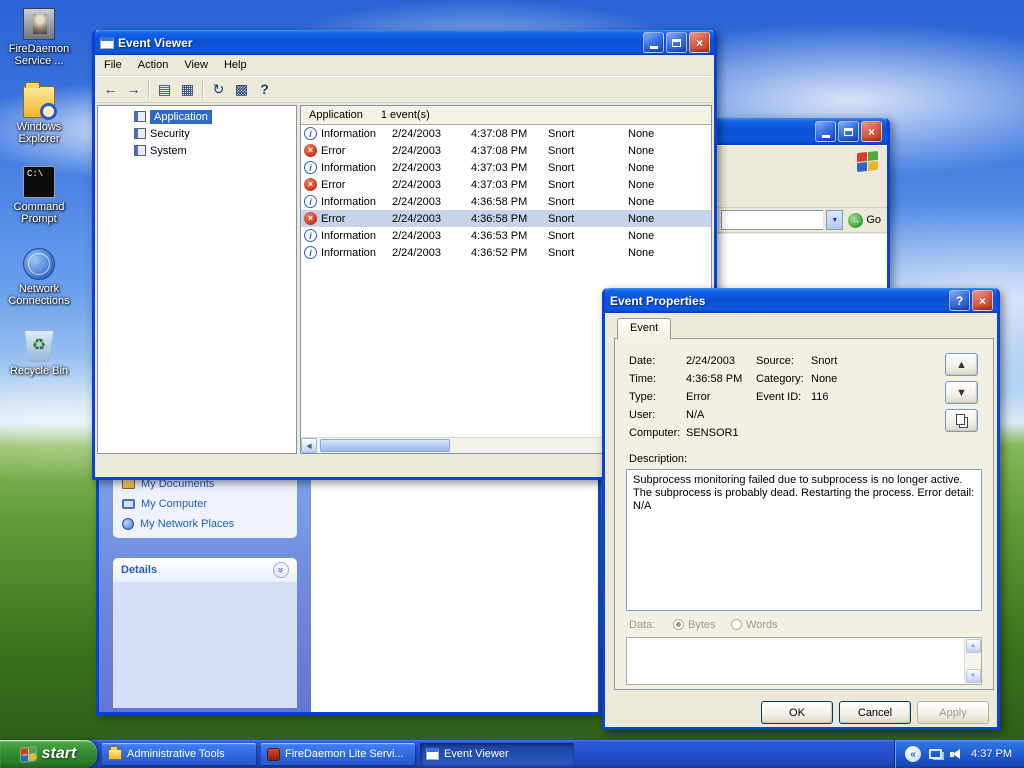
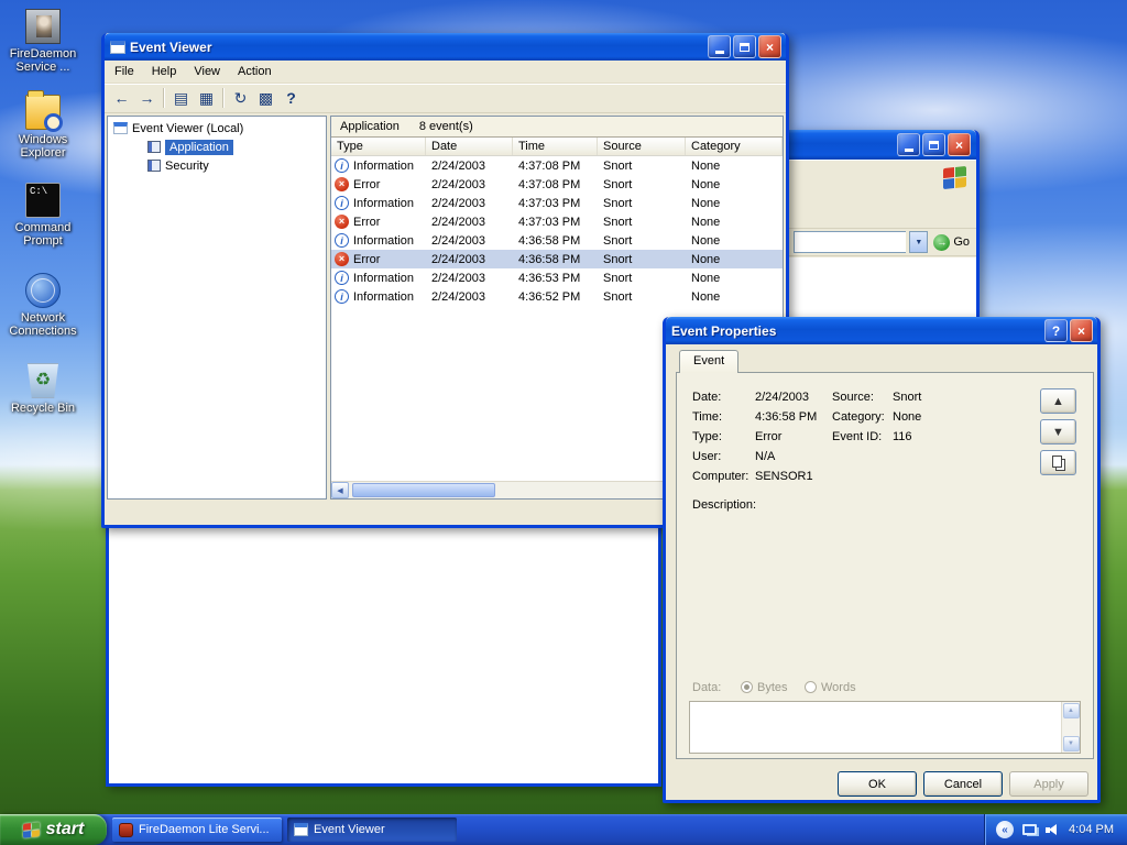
  FireDaemon Service ...
  Windows Explorer
  Command Prompt
  Network Connections
  ♻
  Recycle Bin
- My Documents
- My Computer
- My Network Places
- Details
  ×
  →
  Go
  Event Viewer
  ×
  File
- Action
+ Help
  View
- Help
+ Action
  ←
  →
  ▤
  ▦
  ↻
  ▩
  ?
+ Event Viewer (Local)
  Application
  Security
- System
  Application
- 1 event(s)
+ 8 event(s)
+ Type
+ Date
+ Time
+ Source
+ Category
  Information
  2/24/2003
  4:37:08 PM
  Snort
  None
  Error
  2/24/2003
  4:37:08 PM
  Snort
  None
  Information
  2/24/2003
  4:37:03 PM
  Snort
  None
  Error
  2/24/2003
  4:37:03 PM
  Snort
  None
  Information
  2/24/2003
  4:36:58 PM
  Snort
  None
  Error
  2/24/2003
  4:36:58 PM
  Snort
  None
  Information
  2/24/2003
  4:36:53 PM
  Snort
  None
  Information
  2/24/2003
  4:36:52 PM
  Snort
  None
  Event Properties
  ?
  ×
  Event
  Date:
  2/24/2003
  Source:
  Snort
  Time:
  4:36:58 PM
  Category:
  None
  Type:
  Error
  Event ID:
  116
  User:
  N/A
  Computer:
  SENSOR1
  ▲
  ▼
  Description:
- Subprocess monitoring failed due to subprocess is no longer active. The subprocess is probably dead. Restarting the process. Error detail: N/A
  Data:
  Bytes
  Words
  OK
  Cancel
  Apply
  start
- Administrative Tools
  FireDaemon Lite Servi...
  Event Viewer
  «
- 4:37 PM
+ 4:04 PM
